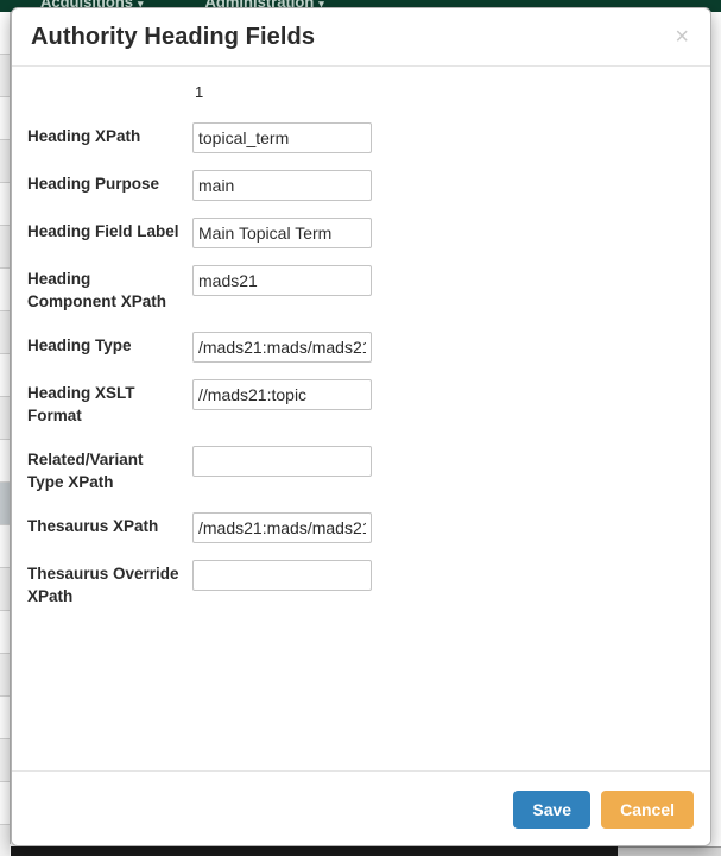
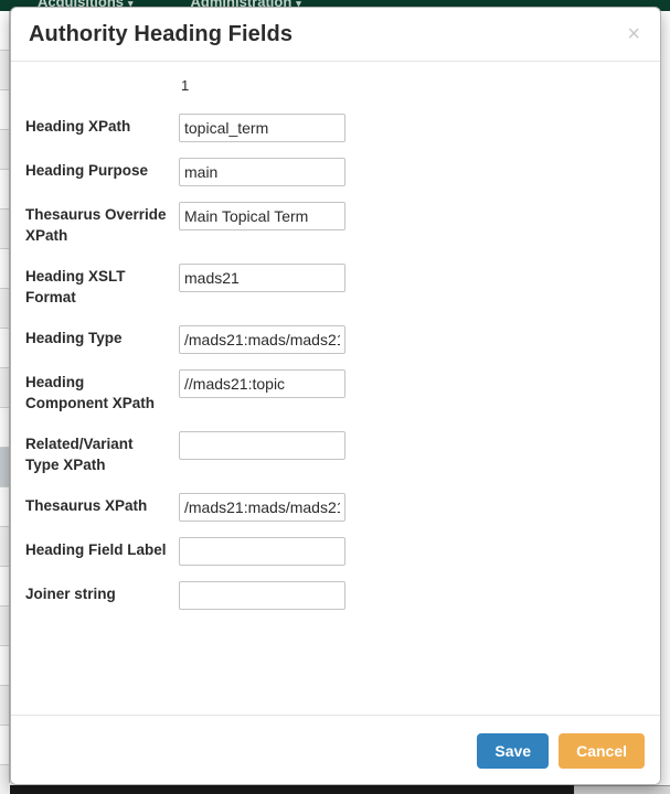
  Acquisitions ▾
  Administration ▾
  Authority Heading Fields
  ×
  	1
  Heading XPath	topical_term
  Heading Purpose	main
- Heading Field Label	Main Topical Term
+ Thesaurus Override XPath	Main Topical Term
- Heading Component XPath	mads21
+ Heading XSLT Format	mads21
  Heading Type	/mads21:mads/mads2
- Heading XSLT Format	//mads21:topic
+ Heading Component XPath	//mads21:topic
  Related/Variant Type XPath
  Thesaurus XPath	/mads21:mads/mads2
- Thesaurus Override XPath
+ Heading Field Label
+ Joiner string
  Save
  Cancel
